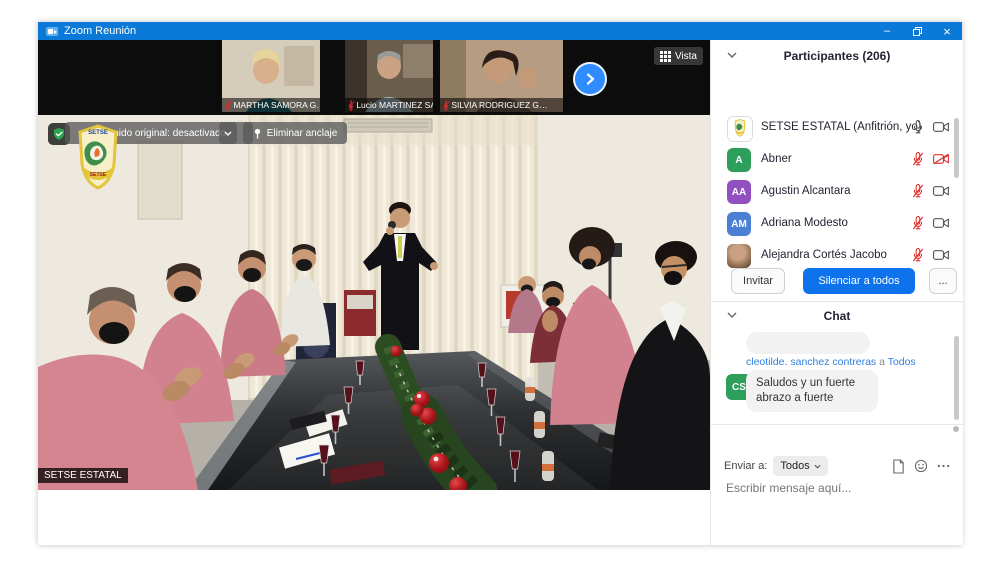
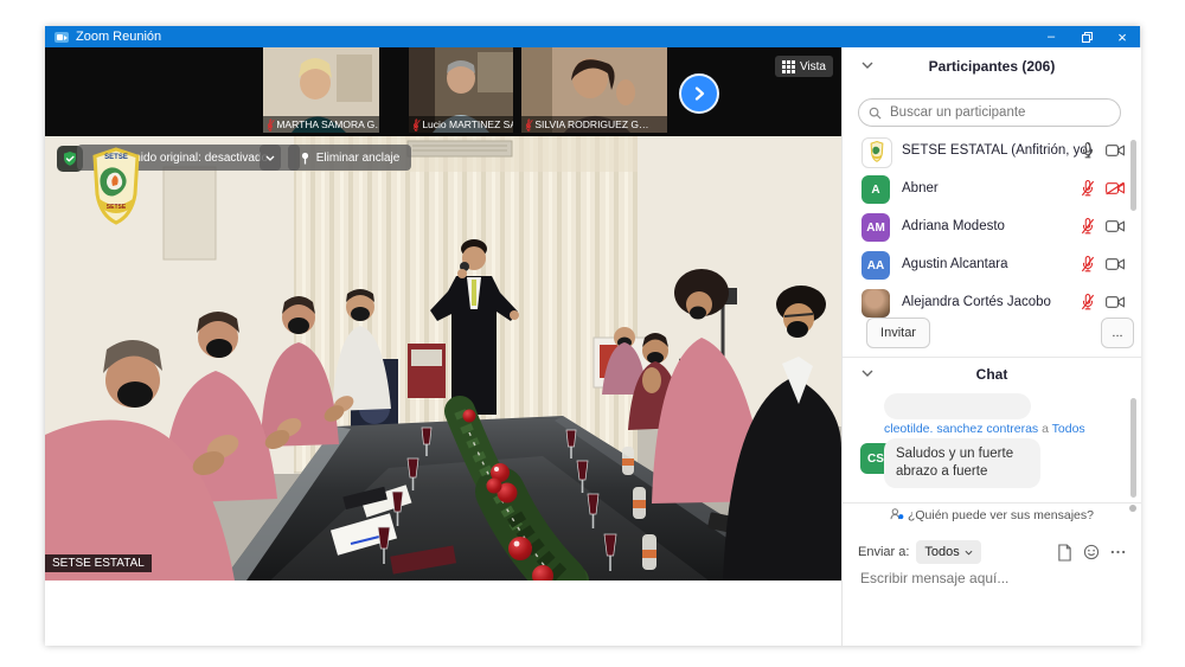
  Zoom Reunión
  –
  ×
  𝄞̸
  MARTHA SAMORA G
  𝄞̸
  Lucio MARTINEZ S
  𝄞̸
  SILVIA RODRIGUEZ G…
  Vista
  ido original: desactivado
  Eliminar anclaje
  SETSE ESTATAL
  Participantes (206)
+ Buscar un participante
  SETSE ESTATAL (Anfitrión, y
  A
  Abner
- AA
+ AM
- Agustin Alcantara
+ Adriana Modesto
- AM
+ AA
- Adriana Modesto
+ Agustin Alcantara
  Alejandra Cortés Jacobo
  Invitar
- Silenciar a todos
  ...
  Chat
  cleotilde. sanchez contreras a Todos
  CS
  Saludos y un fuerte abrazo a fuerte
+ ¿Quién puede ver sus mensajes?
  Enviar a:
  Todos
  Escribir mensaje aquí...
